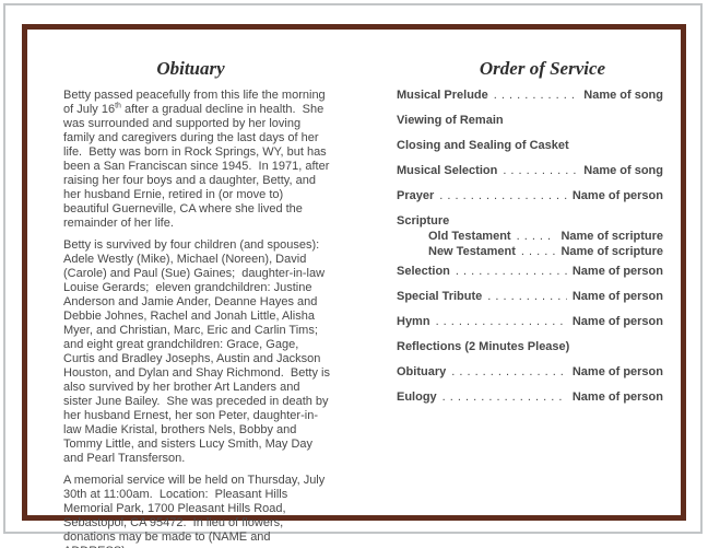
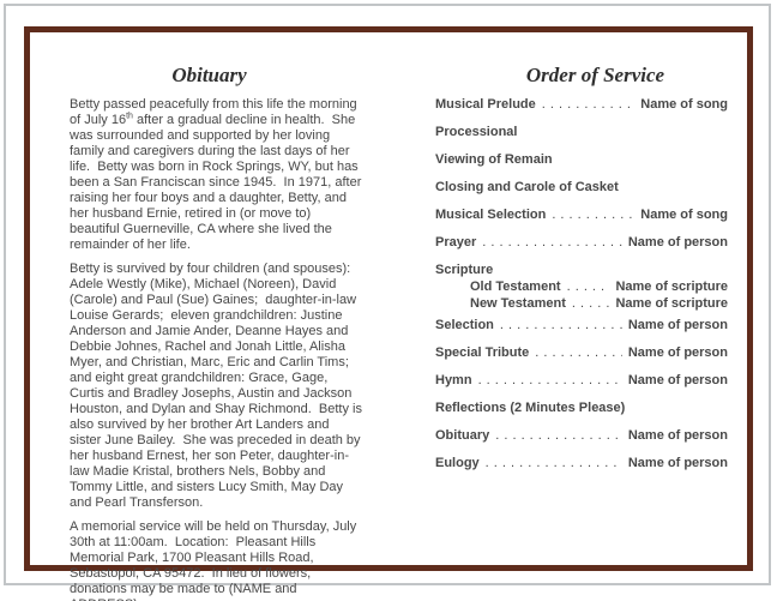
  Obituary
  Betty passed peacefully from this life the morning of July 16 after a gradual decline in health. She was surrounded and supported by her loving family and caregivers during the last days of her life. Betty was born in Rock Springs, WY, but has been a San Franciscan since 1945. In 1971, after raising her four boys and a daughter, Betty, and her husband Ernie, retired in (or move to) beautiful Guerneville, CA where she lived the remainder of her life.
  Betty is survived by four children (and spouses): Adele Westly (Mike), Michael (Noreen), David (Carole) and Paul (Sue) Gaines; daughter-in-law Louise Gerards; eleven grandchildren: Justine Anderson and Jamie Ander, Deanne Hayes and Debbie Johnes, Rachel and Jonah Little, Alisha Myer, and Christian, Marc, Eric and Carlin Tims; and eight great grandchildren: Grace, Gage, Curtis and Bradley Josephs, Austin and Jackson Houston, and Dylan and Shay Richmond. Betty is also survived by her brother Art Landers and sister June Bailey. She was preceded in death by her husband Ernest, her son Peter, daughter-in-law Madie Kristal, brothers Nels, Bobby and Tommy Little, and sisters Lucy Smith, May Day and Pearl Transferson.
  A memorial service will be held on Thursday, July 30th at 11:00am. Location: Pleasant Hills Memorial Park, 1700 Pleasant Hills Road, Sebastopol, CA 95472. In lieu of flowers, donations may be made to (NAME and
  Order of Service
  Musical Prelude
  Name of song
+ Processional
  Viewing of Remain
- Closing and Sealing of Casket
+ Closing and Carole of Casket
  Musical Selection
  Name of song
  Prayer
  Name of person
  Scripture
  Old Testament
  Name of scripture
  New Testament
  Name of scripture
  Selection
  Name of person
  Special Tribute
  Name of person
  Hymn
  Name of person
  Reflections (2 Minutes Please)
  Obituary
  Name of person
  Eulogy
  Name of person
